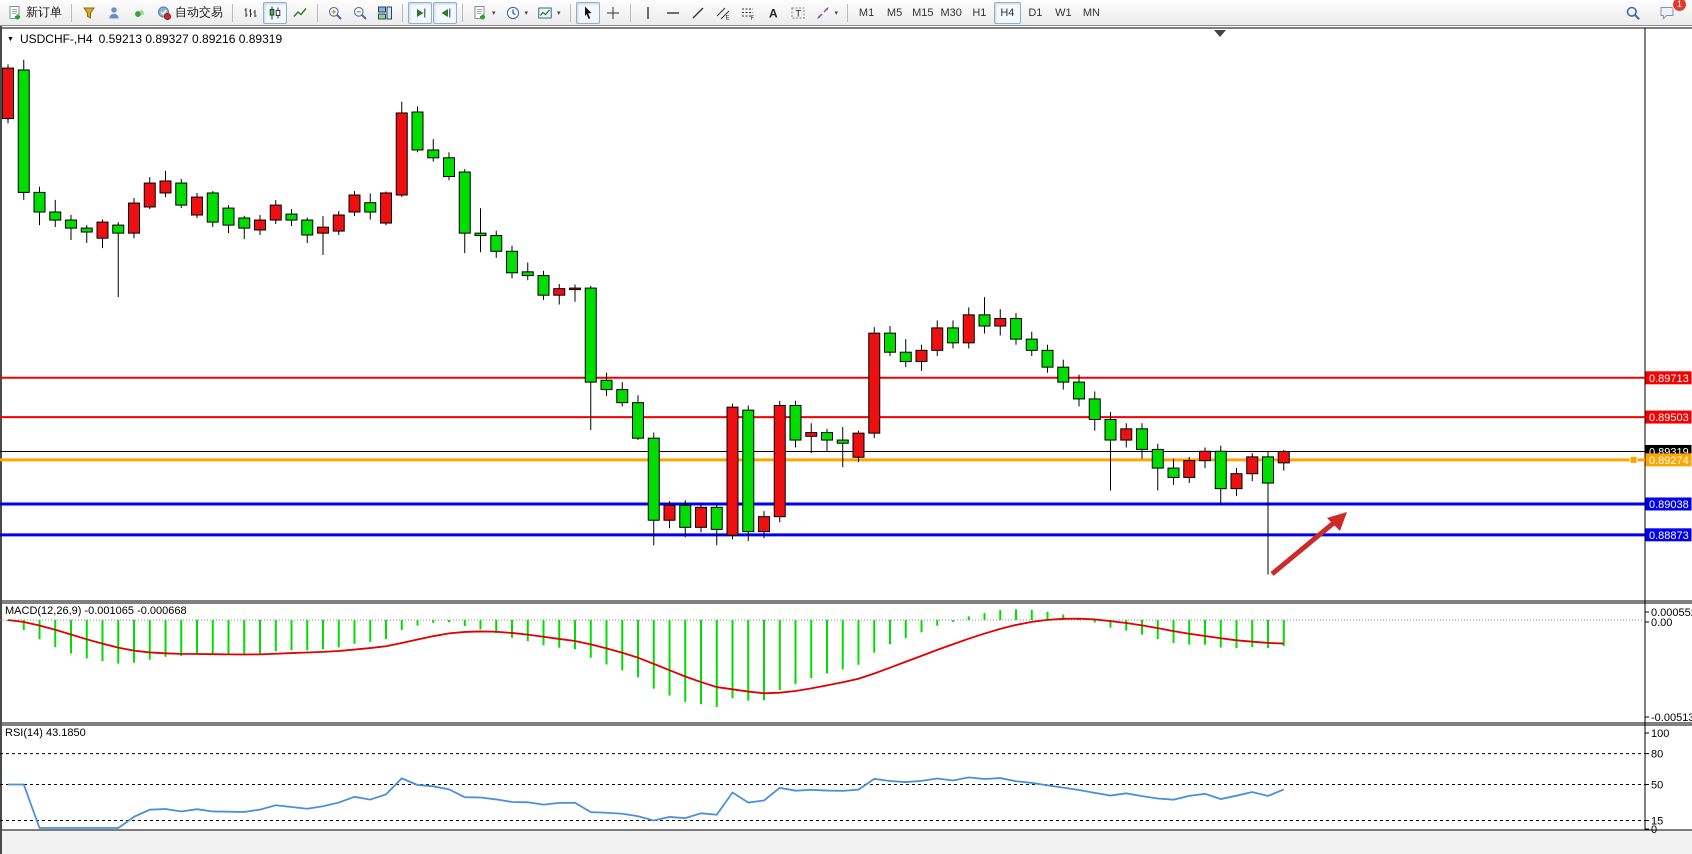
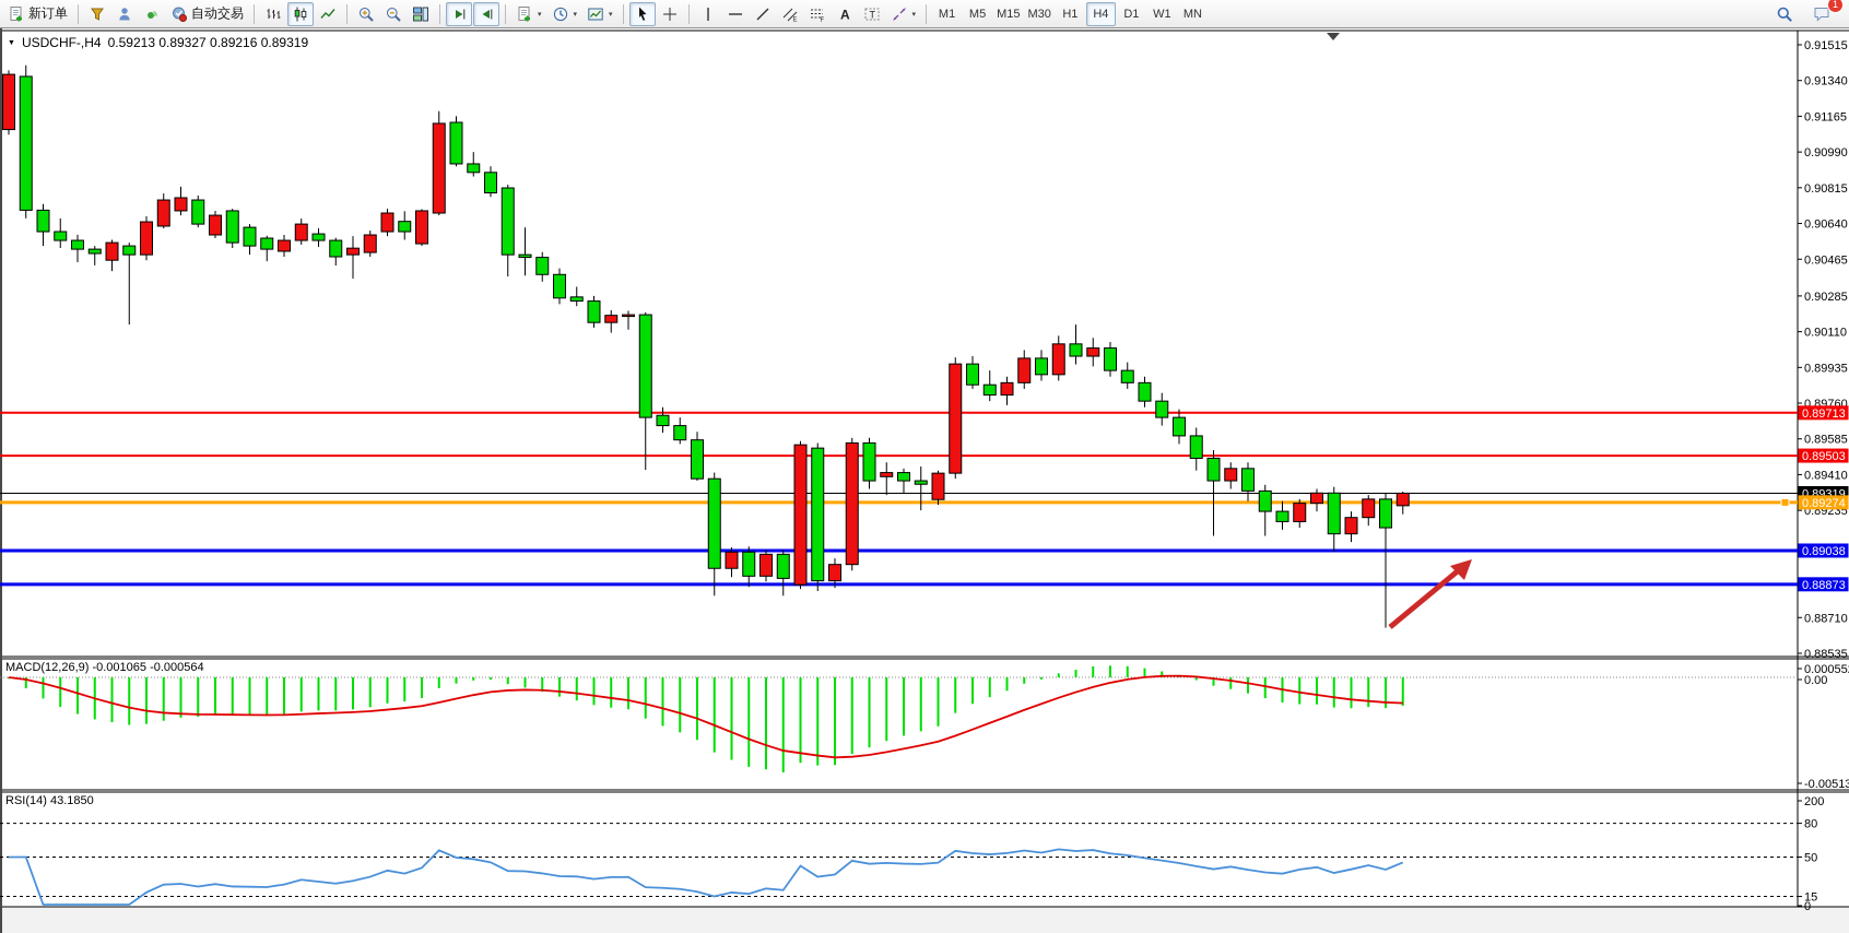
+ 0.91515
+ 0.91340
+ 0.91165
+ 0.90990
+ 0.90815
+ 0.90640
+ 0.90465
+ 0.90285
+ 0.90110
+ 0.89935
+ 0.89760
+ 0.89585
+ 0.89410
+ 0.89235
+ 0.88710
+ 0.88535
  0.89713
  0.89503
  0.89319
  0.89274
  0.89038
  0.88873
  0.00055
  0.00
  -0.00513
- 100
+ 200
  80
  50
  15
  0
  新订单
  自动交易
  A
  T
  M1
  M5
  M15
  M30
  H1
  H4
  D1
  W1
  MN
  1
  USDCHF-,H4
  0.59213 0.89327 0.89216 0.89319
- MACD(12,26,9) -0.001065 -0.000668
+ MACD(12,26,9) -0.001065 -0.000564
  RSI(14) 43.1850
